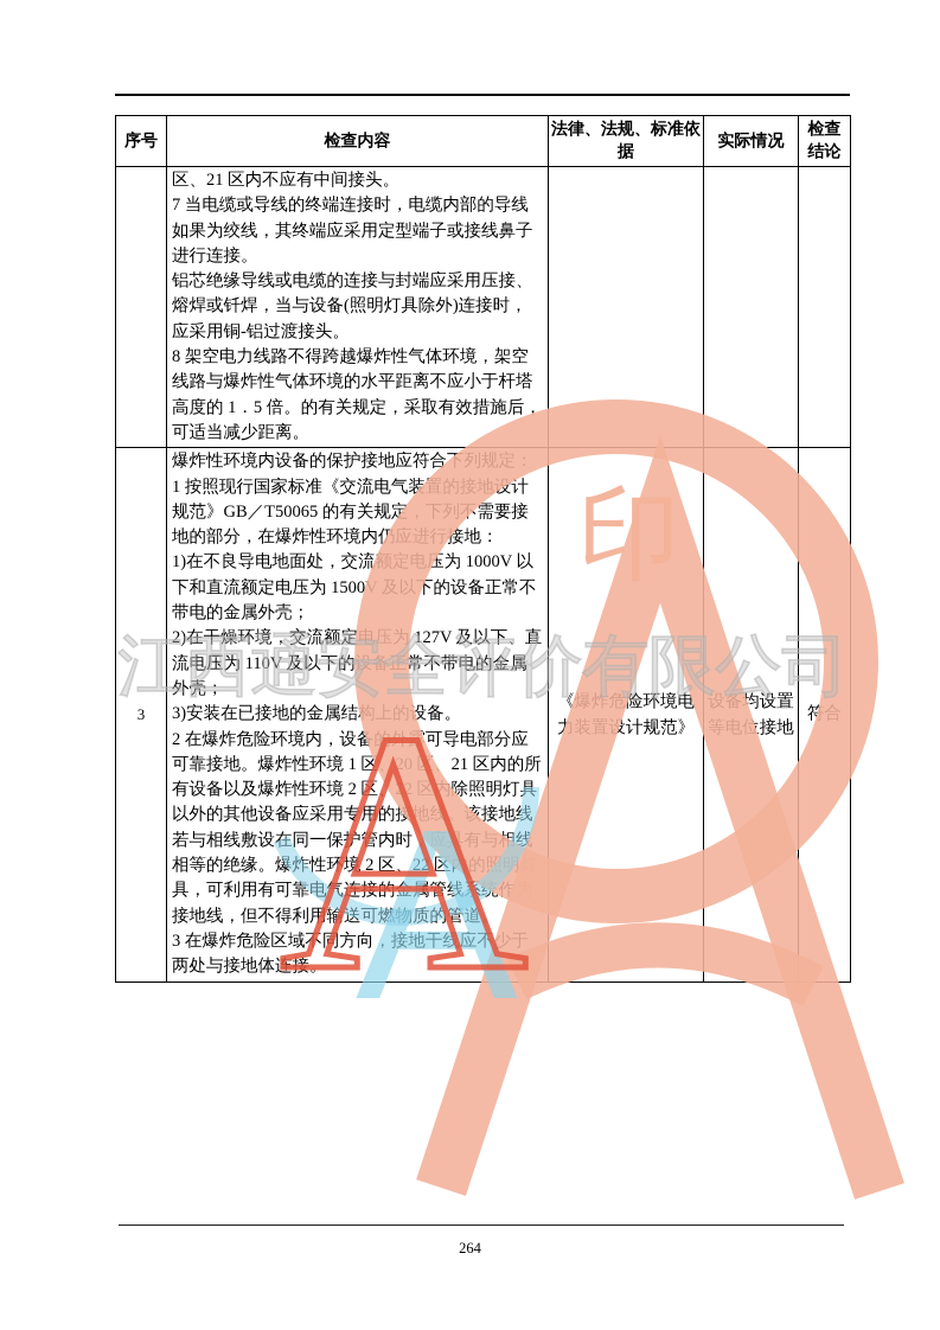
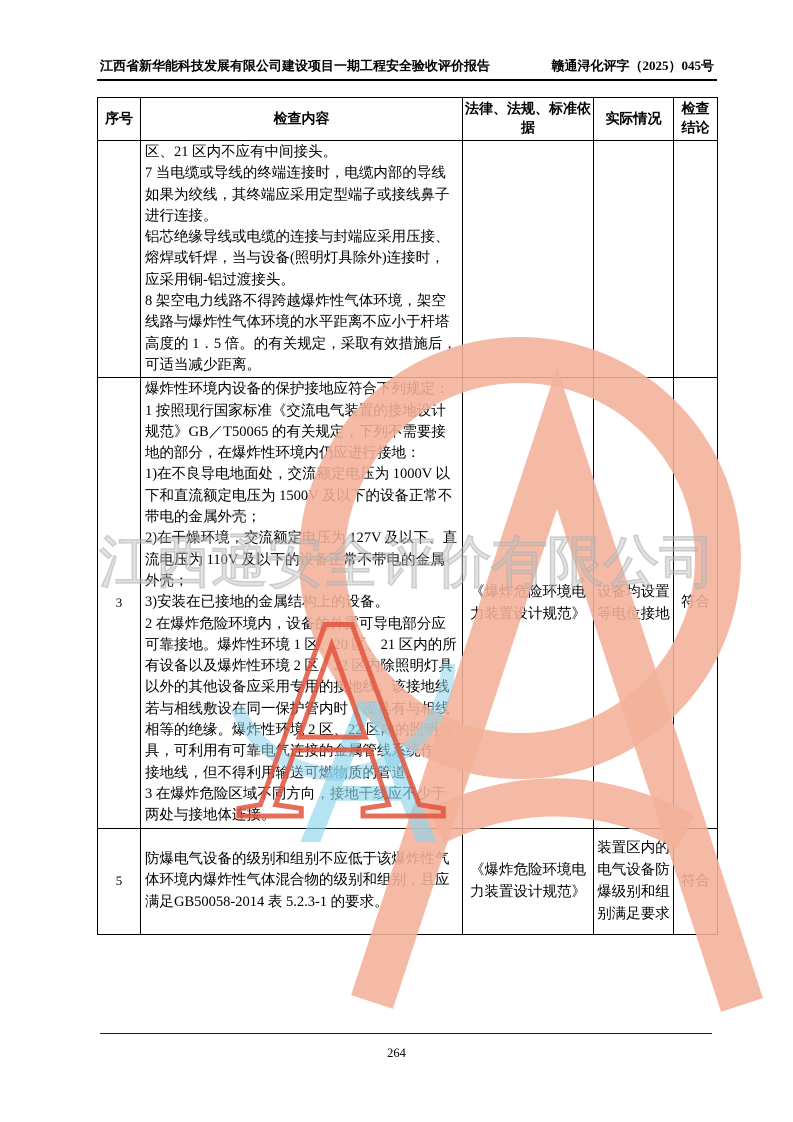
+ 江西省新华能科技发展有限公司建设项目一期工程安全验收评价报告
+ 赣通浔化评字（2025）045号
  序号	检查内容	法律、法规、标准依据	实际情况	检查结论
  	区、21 区内不应有中间接头。 7 当电缆或导线的终端连接时，电缆内部的导线如果为绞线，其终端应采用定型端子或接线鼻子进行连接。 铝芯绝缘导线或电缆的连接与封端应采用压接、熔焊或钎焊，当与设备(照明灯具除外)连接时，应采用铜-铝过渡接头。 8 架空电力线路不得跨越爆炸性气体环境，架空线路与爆炸性气体环境的水平距离不应小于杆塔高度的 1．5 倍。的有关规定，采取有效措施后，可适当减少距离。
  3	爆炸性环境内设备的保护接地应符合下列规定： 1 按照现行国家标准《交流电气装置的接地设计规范》GB／T50065 的有关规定，下列不需要接地的部分，在爆炸性环境内仍应进行接地： 1)在不良导电地面处，交流额定电压为 1000V 以下和直流额定电压为 1500V 及以下的设备正常不带电的金属外壳； 2)在干燥环境，交流额定电压为 127V 及以下、直流电压为 110V 及以下的设备正常不带电的金属外壳； 3)安装在已接地的金属结构上的设备。 2 在爆炸危险环境内，设备的外露可导电部分应可靠接地。爆炸性环境 1 区、20 区、21 区内的所有设备以及爆炸性环境 2 区、22 区内除照明灯具以外的其他设备应采用专用的接地线。该接地线若与相线敷设在同一保护管内时，应具有与相线相等的绝缘。爆炸性环境 2 区、22 区内的照明灯具，可利用有可靠电气连接的金属管线系统作为接地线，但不得利用输送可燃物质的管道。 3 在爆炸危险区域不同方向，接地干线应不少于两处与接地体连接。	《爆炸危险环境电力装置设计规范》	设备均设置等电位接地	符合
+ 5	防爆电气设备的级别和组别不应低于该爆炸性气体环境内爆炸性气体混合物的级别和组别，且应满足GB50058-2014 表 5.2.3-1 的要求。	《爆炸危险环境电力装置设计规范》	装置区内的电气设备防爆级别和组别满足要求	符合
  A
  A
- 印
  江西通安全评价有限公司
  264
